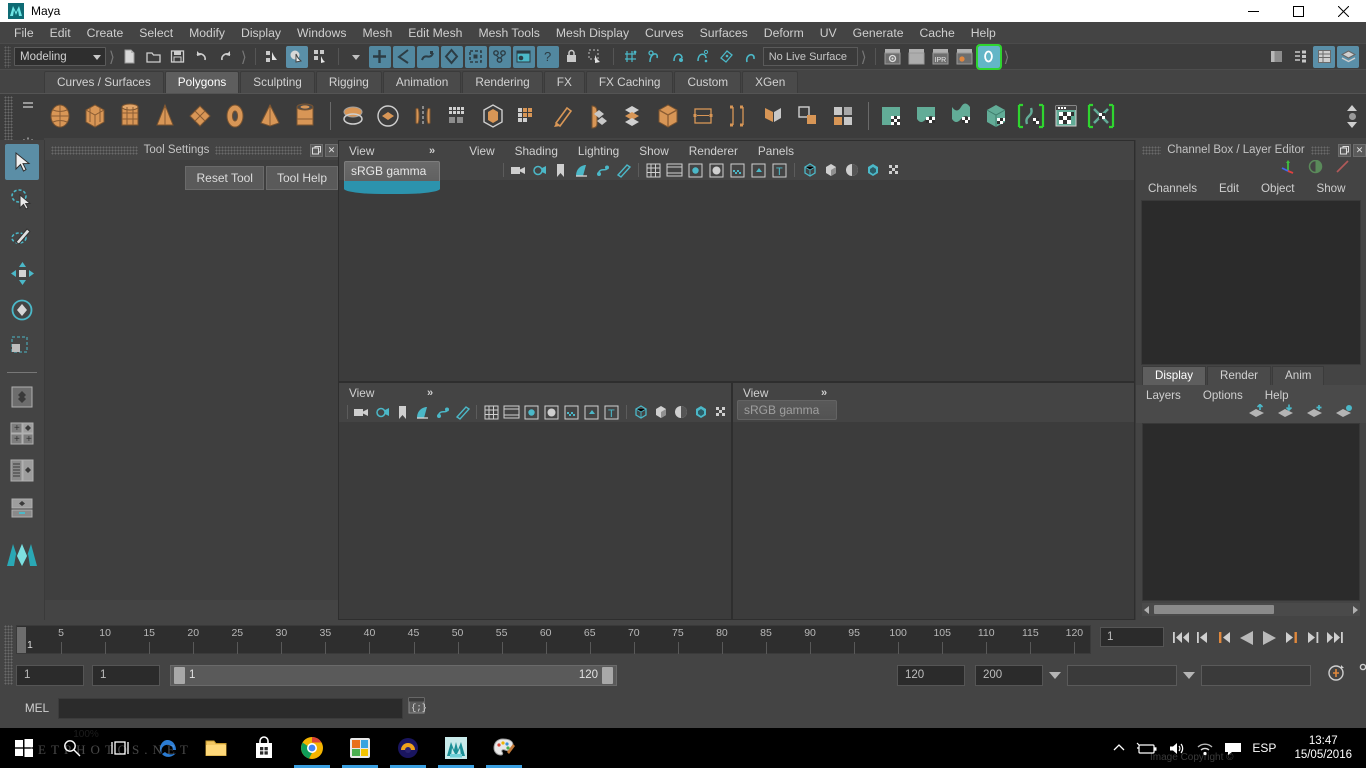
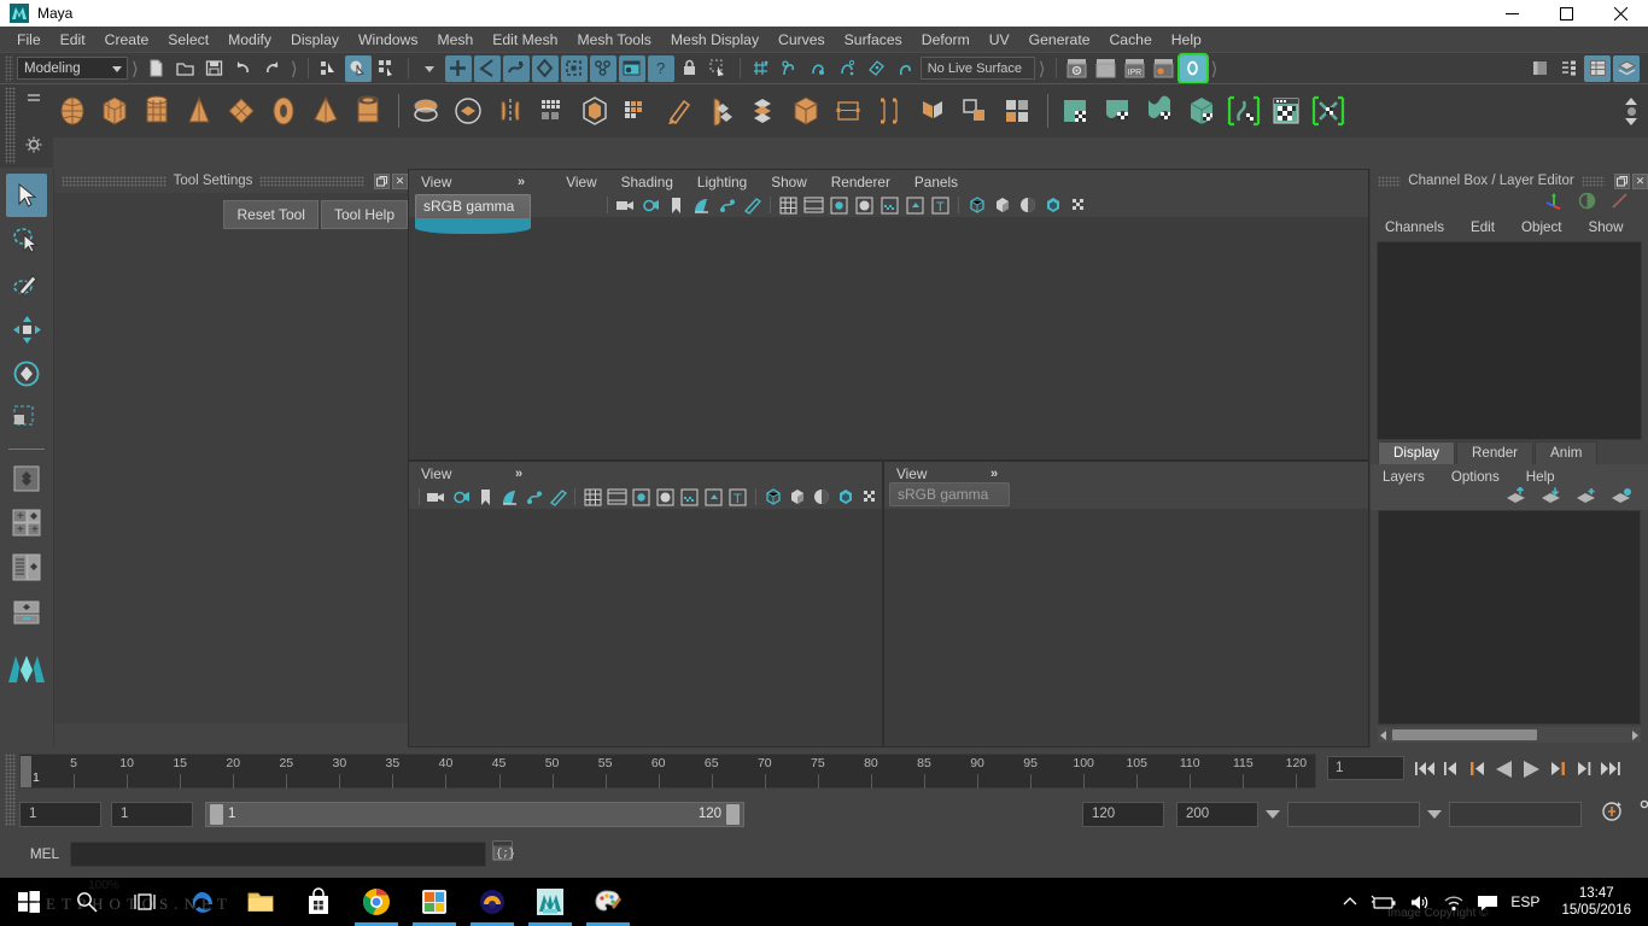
  Maya
  File
  Edit
  Create
  Select
  Modify
  Display
  Windows
  Mesh
  Edit Mesh
  Mesh Tools
  Mesh Display
  Curves
  Surfaces
  Deform
  UV
  Generate
  Cache
  Help
  Modeling
  ⟩
  ⟩
  ?
  No Live Surface
  ⟩
  ⟩
- Curves / Surfaces
- Polygons
- Sculpting
- Rigging
- Animation
- Rendering
- FX
- FX Caching
- Custom
- XGen
  +
  +
  +
  Tool Settings
  ✕
  Reset Tool
  Tool Help
  View
  View
  Shading
  Lighting
  Show
  Renderer
  Panels
  T
  sRGB gamma
  »
  View
  T
  »
  View
  sRGB gamma
  »
  Channel Box / Layer Editor
  ✕
  Channels
  Edit
  Object
  Show
  Display
  Render
  Anim
  Layers
  Options
  Help
  1
  5
  10
  15
  20
  25
  30
  35
  40
  45
  50
  55
  60
  65
  70
  75
  80
  85
  90
  95
  100
  105
  110
  115
  120
  1
  1
  1
  1
  120
  120
  200
  MEL
  {;}
  100%
  ESP
  13:47
  15/05/2016
  JETPHOTOS.NET
  Image Copyright ©
